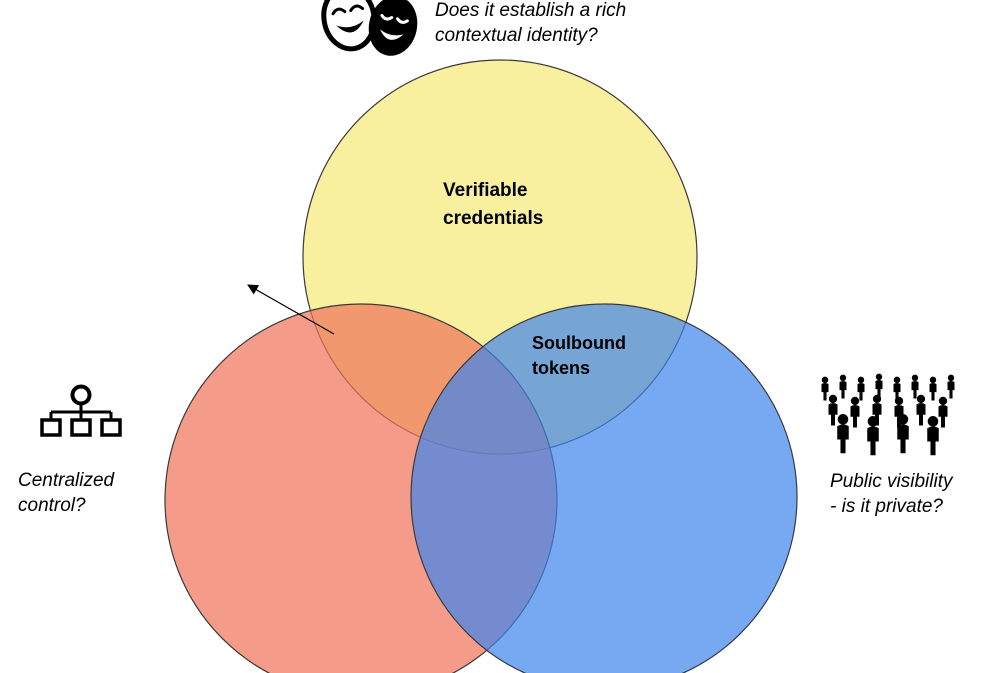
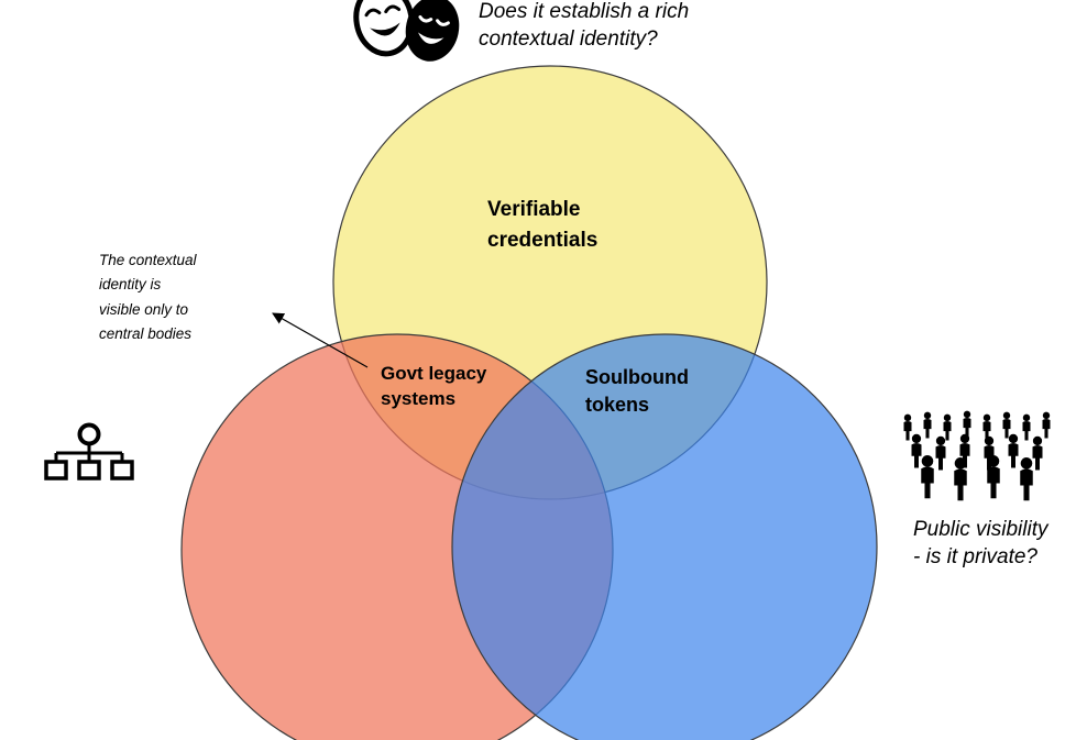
  Does it establish a rich
  contextual identity?
  Verifiable
  credentials
+ The contextual
+ identity is
+ visible only to
+ central bodies
+ Govt legacy
+ systems
  Soulbound
  tokens
- Centralized
- control?
  Public visibility
  - is it private?
